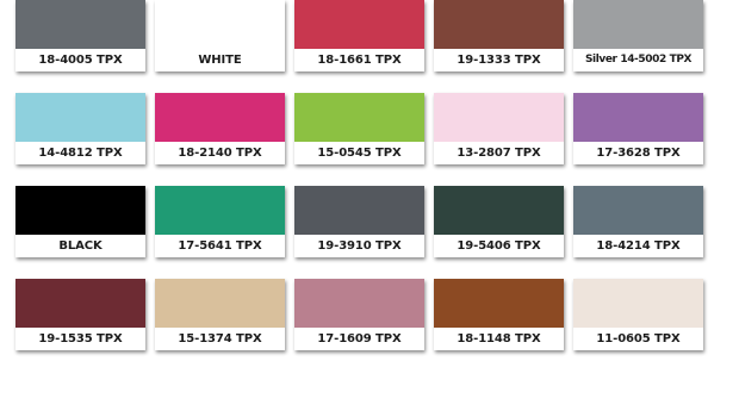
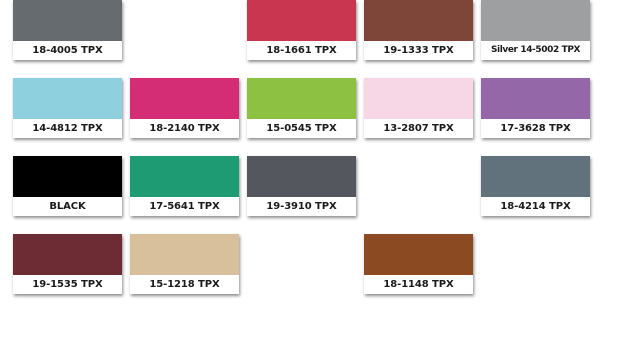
  18-4005 TPX
- WHITE
  18-1661 TPX
  19-1333 TPX
  Silver 14-5002 TPX
  14-4812 TPX
  18-2140 TPX
  15-0545 TPX
  13-2807 TPX
  17-3628 TPX
  BLACK
  17-5641 TPX
  19-3910 TPX
- 19-5406 TPX
  18-4214 TPX
  19-1535 TPX
- 15-1374 TPX
+ 15-1218 TPX
- 17-1609 TPX
  18-1148 TPX
- 11-0605 TPX
